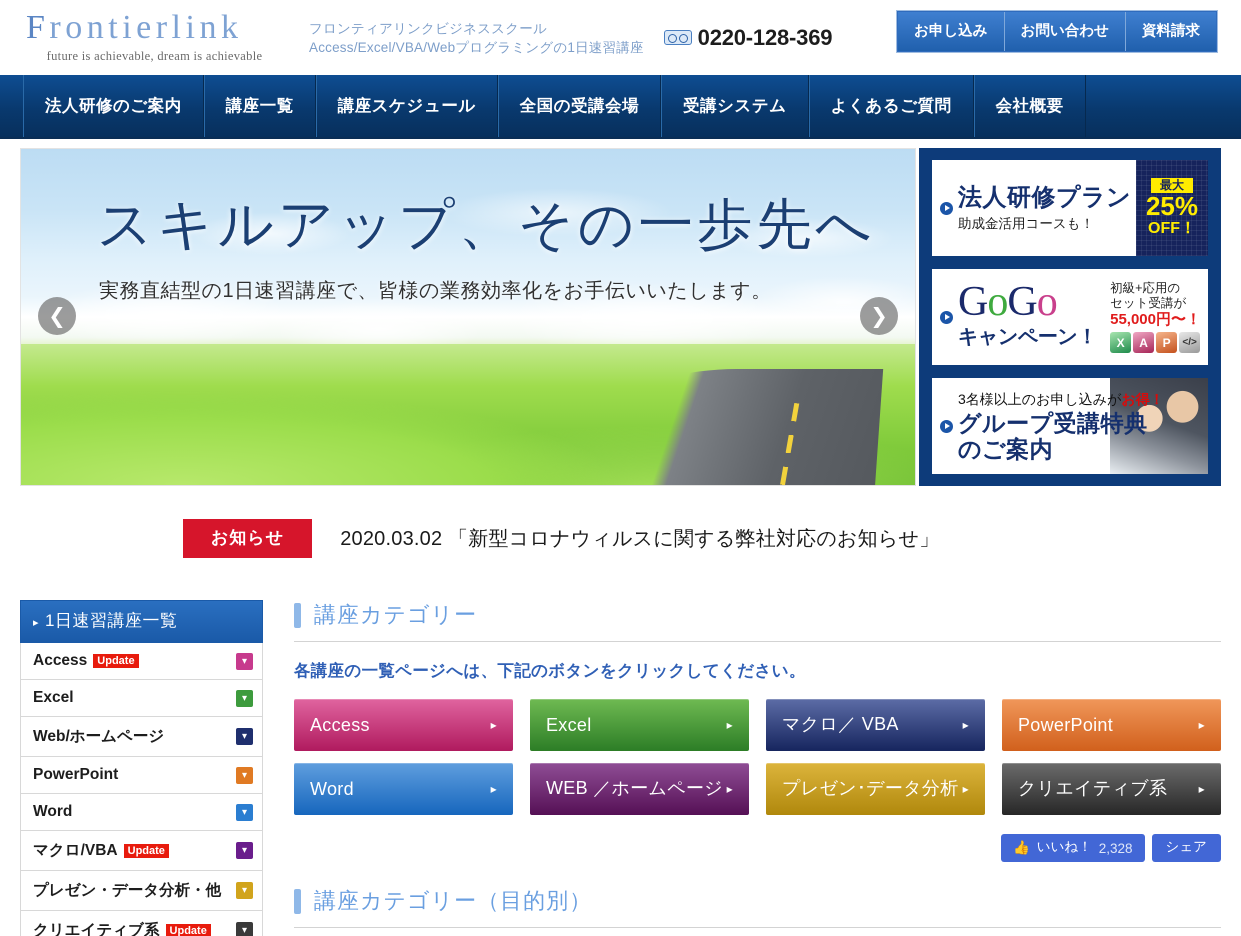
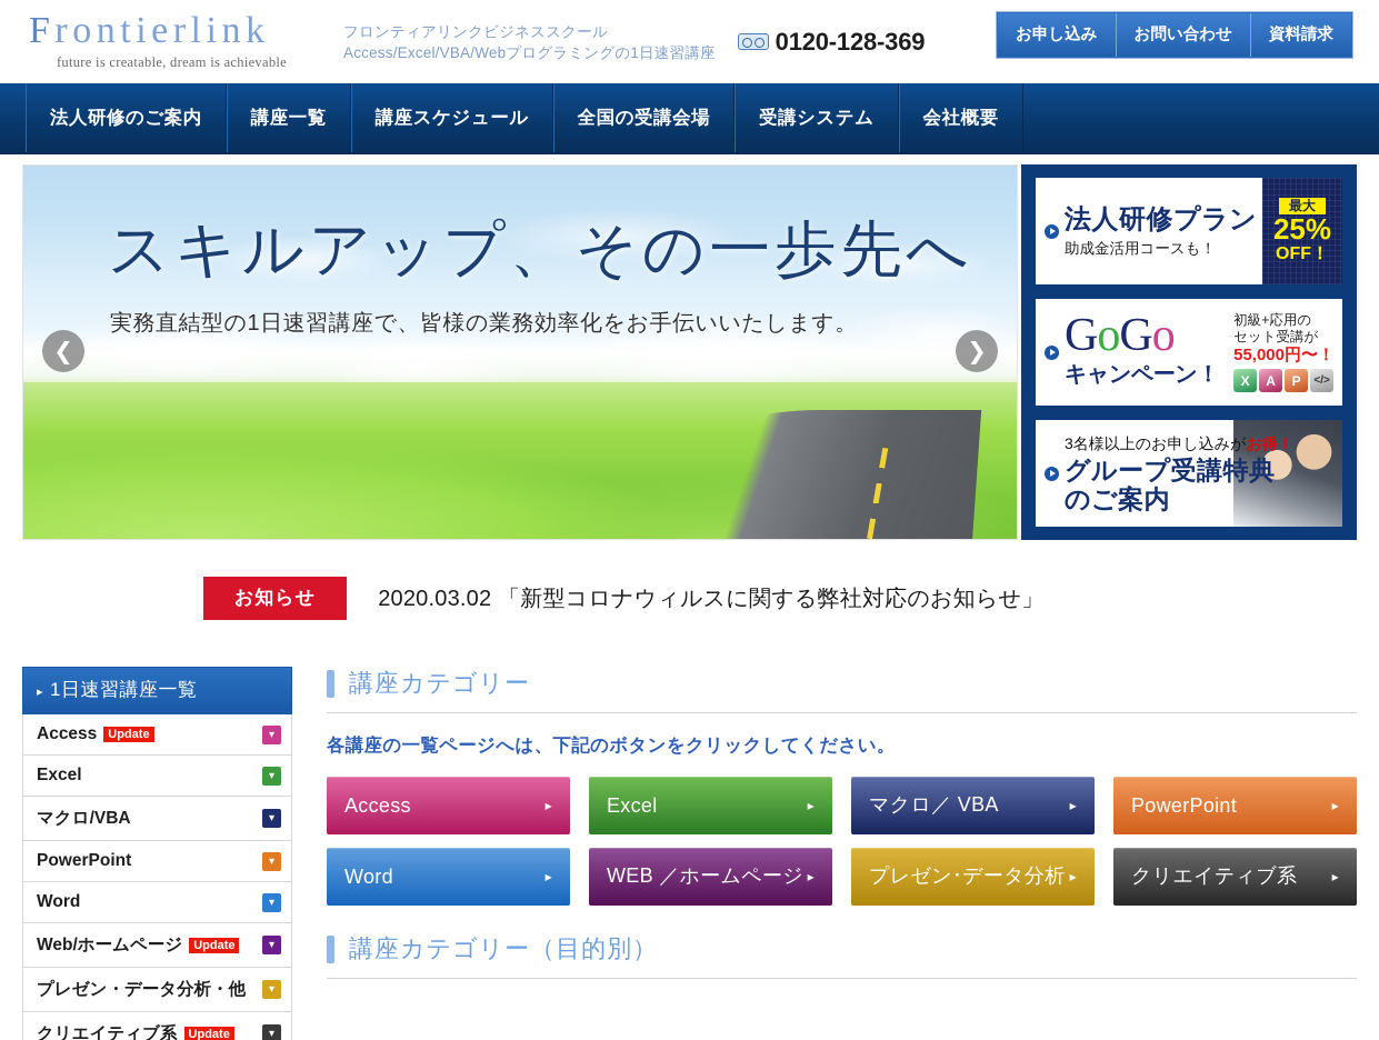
  Frontierlink
- future is achievable, dream is achievable
+ future is creatable, dream is achievable
  フロンティアリンクビジネススクール
  Access/Excel/VBA/Webプログラミングの1日速習講座
- 0220-128-369
+ 0120-128-369
  お申し込み
  お問い合わせ
  資料請求
  法人研修のご案内
  講座一覧
  講座スケジュール
  全国の受講会場
  受講システム
- よくあるご質問
  会社概要
  スキルアップ、その一歩先へ
  実務直結型の1日速習講座で、皆様の業務効率化をお手伝いいたします。
  ❮
  ❯
  法人研修プラン
  助成金活用コースも！
  最大
  25%
  OFF！
  GoGo
  キャンペーン！
  初級+応用の
  セット受講が
  55,000円〜！
  X
  A
  P
  </>
  3名様以上のお申し込みがお得！
  グループ受講特典
  のご案内
  お知らせ
  2020.03.02 「新型コロナウィルスに関する弊社対応のお知らせ」
  ▸ 1日速習講座一覧
  Access
  Update
  ▾
  Excel
  ▾
- Web/ホームページ
+ マクロ/VBA
  ▾
  PowerPoint
  ▾
  Word
  ▾
- マクロ/VBA
+ Web/ホームページ
  Update
  ▾
  プレゼン・データ分析・他
  ▾
  クリエイティブ系
  Update
  ▾
  講座カテゴリー
  各講座の一覧ページへは、下記のボタンをクリックしてください。
  Access
  ▸
  Excel
  ▸
  マクロ／ VBA
  ▸
  PowerPoint
  ▸
  Word
  ▸
  WEB ／ホームページ
  ▸
  プレゼン･データ分析
  ▸
  クリエイティブ系
  ▸
- 👍
- いいね！
- 2,328
- シェア
  講座カテゴリー（目的別）
